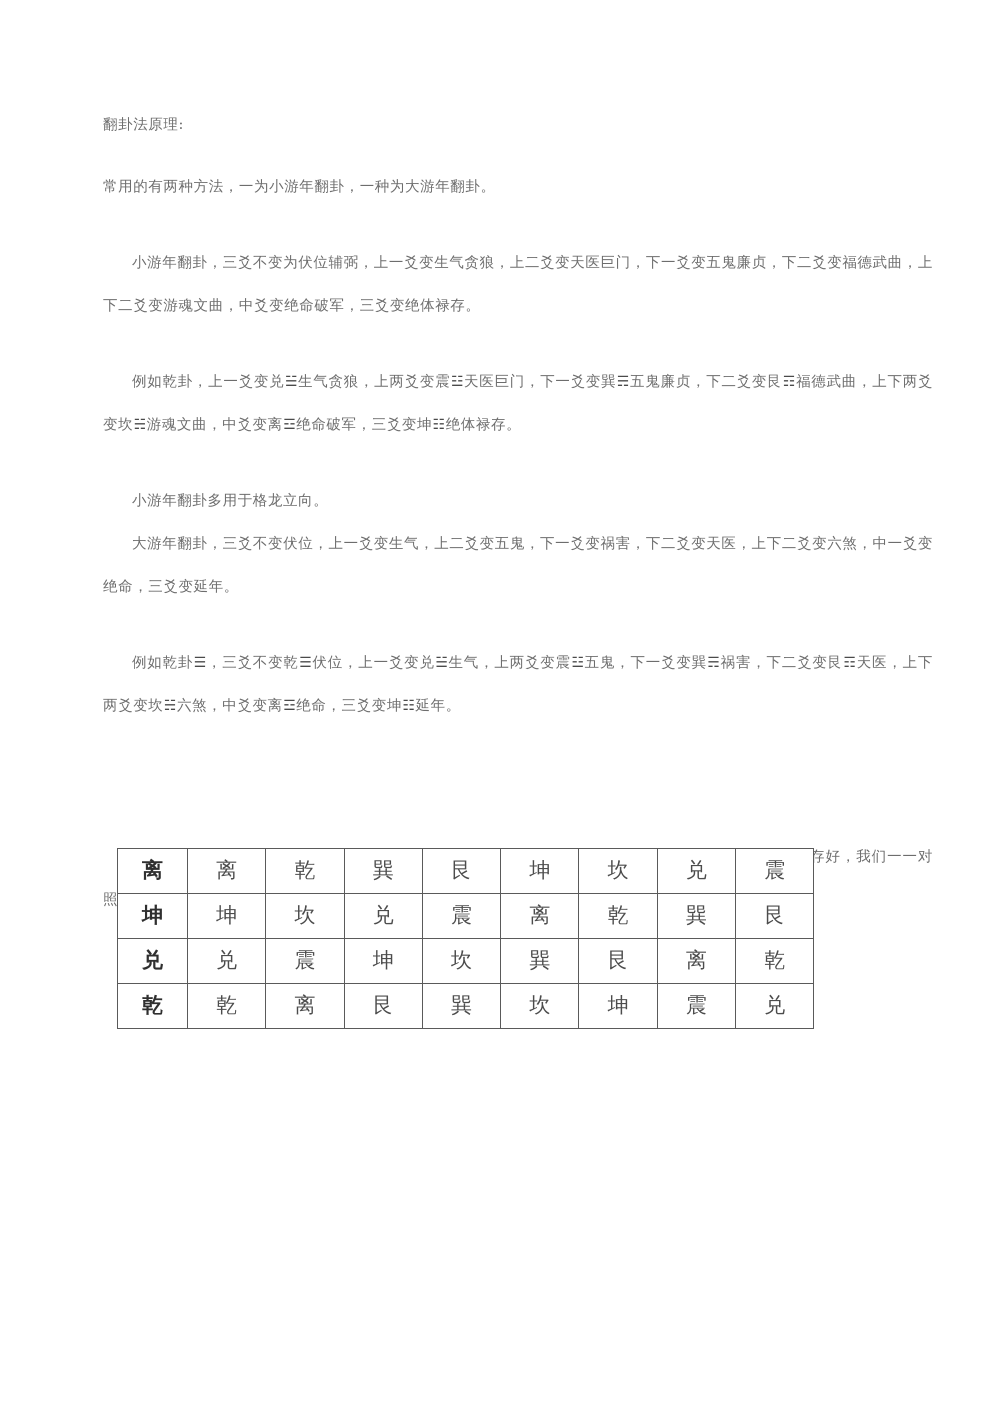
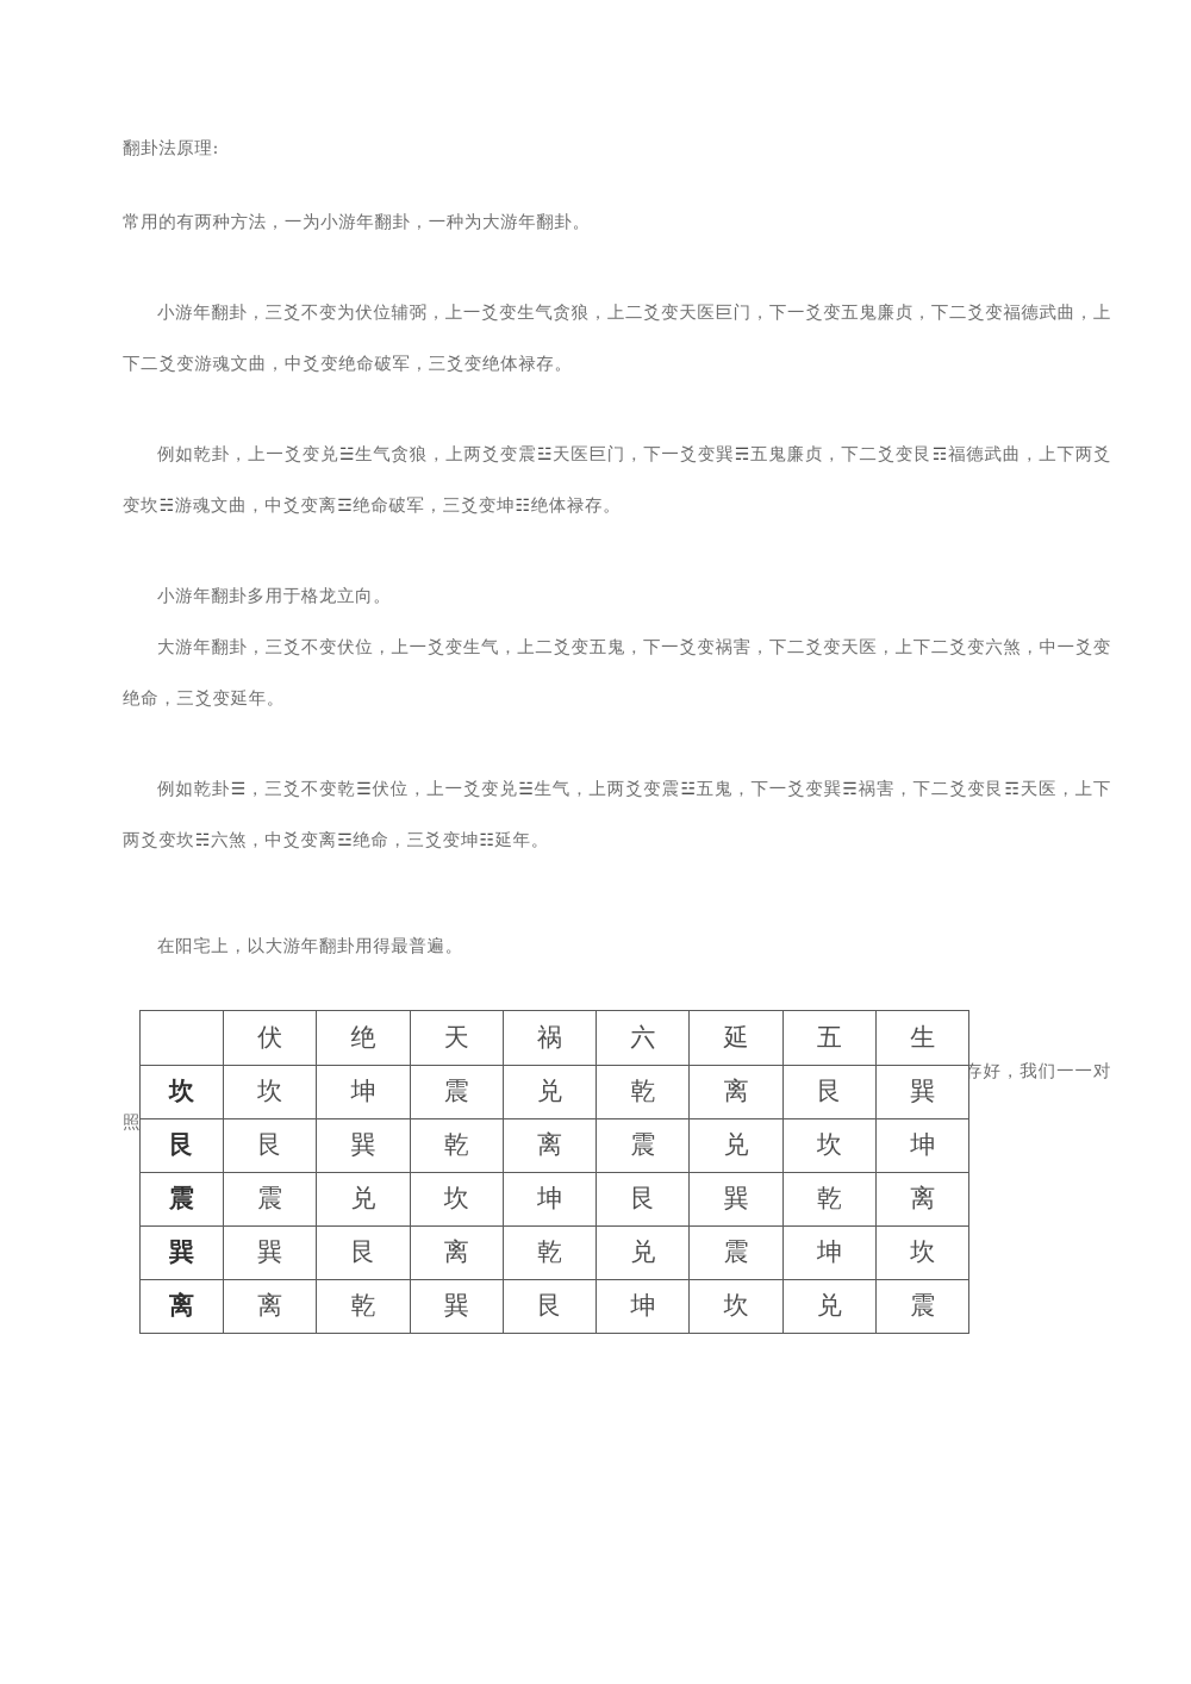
  翻卦法原理:
  常用的有两种方法，一为小游年翻卦，一种为大游年翻卦。
  小游年翻卦，三爻不变为伏位辅弼，上一爻变生气贪狼，上二爻变天医巨门，下一爻变五鬼廉贞，下二爻变福德武曲，上下二爻变游魂文曲，中爻变绝命破军，三爻变绝体禄存。
  例如乾卦，上一爻变兑☱生气贪狼，上两爻变震☳天医巨门，下一爻变巽☴五鬼廉贞，下二爻变艮☶福德武曲，上下两爻变坎☵游魂文曲，中爻变离☲绝命破军，三爻变坤☷绝体禄存。
  小游年翻卦多用于格龙立向。
  大游年翻卦，三爻不变伏位，上一爻变生气，上二爻变五鬼，下一爻变祸害，下二爻变天医，上下二爻变六煞，中一爻变绝命，三爻变延年。
  例如乾卦☰，三爻不变乾☰伏位，上一爻变兑☱生气，上两爻变震☳五鬼，下一爻变巽☴祸害，下二爻变艮☶天医，上下两爻变坎☵六煞，中爻变离☲绝命，三爻变坤☷延年。
+ 在阳宅上，以大游年翻卦用得最普遍。
+ 	伏	绝	天	祸	六	延	五	生
+ 坎	坎	坤	震	兑	乾	离	艮	巽
+ 艮	艮	巽	乾	离	震	兑	坎	坤
+ 震	震	兑	坎	坤	艮	巽	乾	离
+ 巽	巽	艮	离	乾	兑	震	坤	坎
  离	离	乾	巽	艮	坤	坎	兑	震
- 坤	坤	坎	兑	震	离	乾	巽	艮
- 兑	兑	震	坤	坎	巽	艮	离	乾
- 乾	乾	离	艮	巽	坎	坤	震	兑
